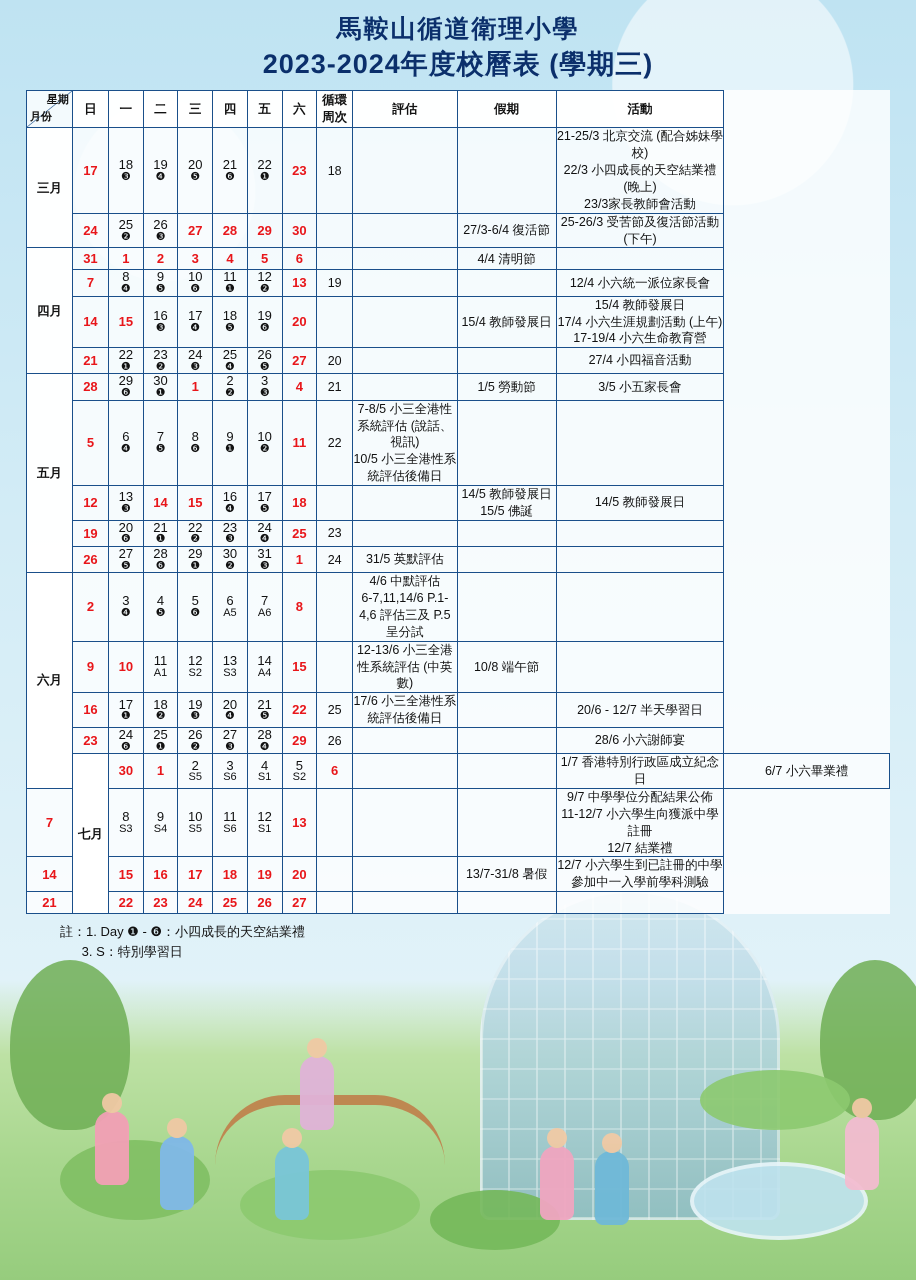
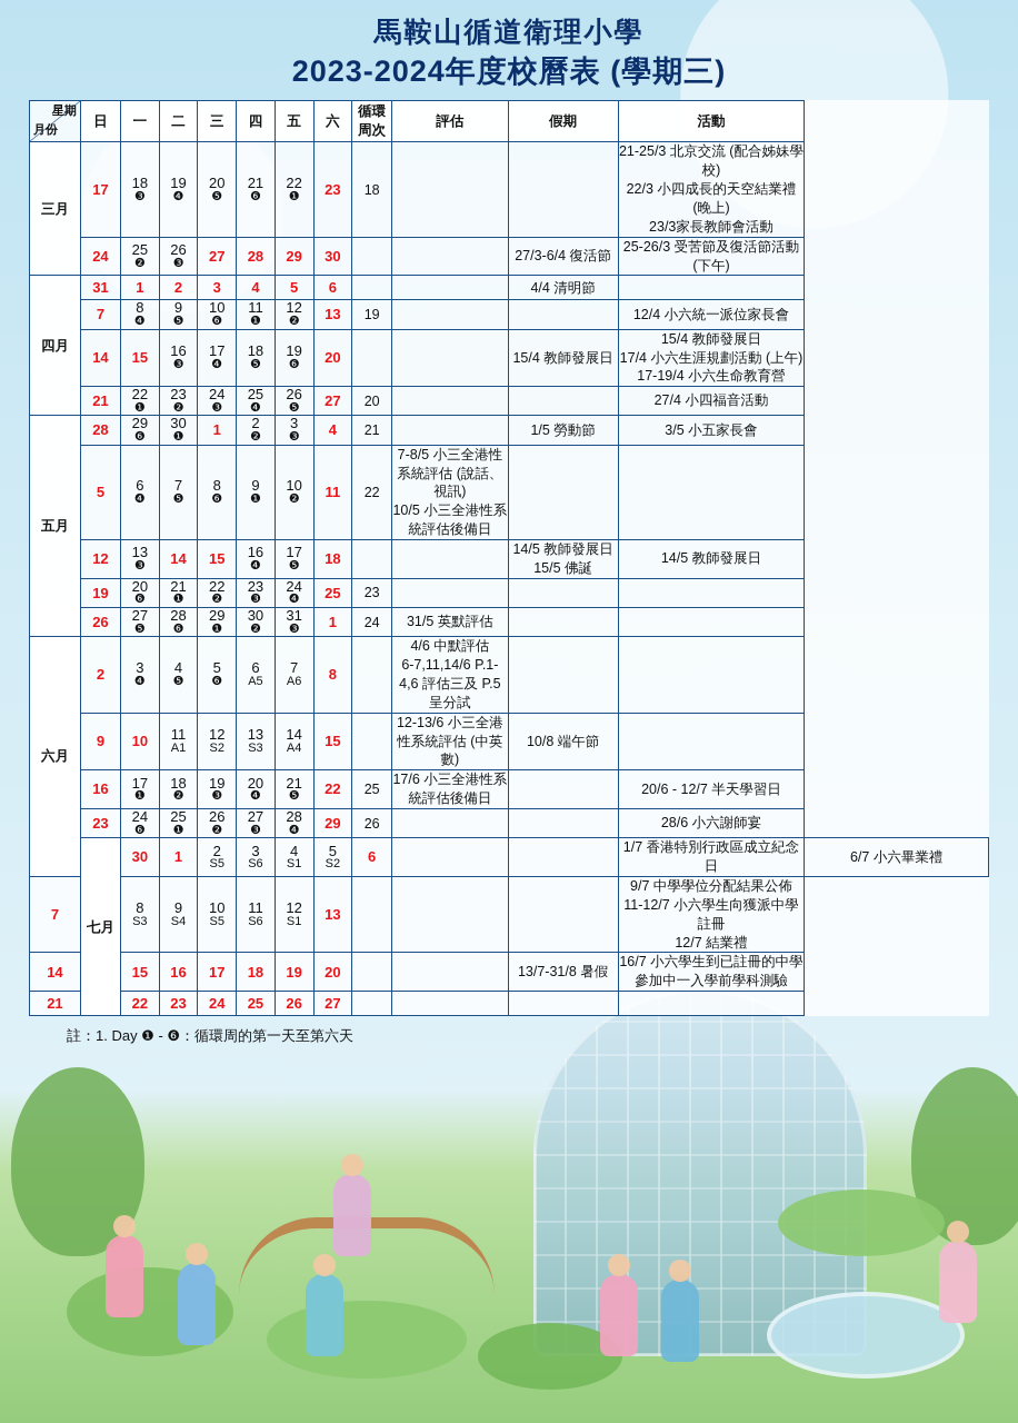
  馬鞍山循道衛理小學
  2023-2024年度校曆表 (學期三)
  星期 月份	日	一	二	三	四	五	六	循環 周次	評估	假期	活動
  三月	17	18❸	19❹	20❺	21❻	22❶	23	18			21-25/3 北京交流 (配合姊妹學校) 22/3 小四成長的天空結業禮 (晚上) 23/3家長教師會活動
  24	25❷	26❸	27	28	29	30			27/3-6/4 復活節	25-26/3 受苦節及復活節活動 (下午)
  四月	31	1	2	3	4	5	6			4/4 清明節
  7	8❹	9❺	10❻	11❶	12❷	13	19			12/4 小六統一派位家長會
  14	15	16❸	17❹	18❺	19❻	20			15/4 教師發展日	15/4 教師發展日 17/4 小六生涯規劃活動 (上午) 17-19/4 小六生命教育營
  21	22❶	23❷	24❸	25❹	26❺	27	20			27/4 小四福音活動
  五月	28	29❻	30❶	1	2❷	3❸	4	21		1/5 勞動節	3/5 小五家長會
  5	6❹	7❺	8❻	9❶	10❷	11	22	7-8/5 小三全港性系統評估 (說話、視訊) 10/5 小三全港性系統評估後備日
  12	13❸	14	15	16❹	17❺	18			14/5 教師發展日 15/5 佛誕	14/5 教師發展日
  19	20❻	21❶	22❷	23❸	24❹	25	23
  26	27❺	28❻	29❶	30❷	31❸	1	24	31/5 英默評估
  六月	2	3❹	4❺	5❻	6A5	7A6	8		4/6 中默評估 6-7,11,14/6 P.1-4,6 評估三及 P.5呈分試
  9	10	11A1	12S2	13S3	14A4	15		12-13/6 小三全港性系統評估 (中英數)	10/8 端午節
  16	17❶	18❷	19❸	20❹	21❺	22	25	17/6 小三全港性系統評估後備日		20/6 - 12/7 半天學習日
  23	24❻	25❶	26❷	27❸	28❹	29	26			28/6 小六謝師宴
  七月	30	1	2S5	3S6	4S1	5S2	6			1/7 香港特別行政區成立紀念日	6/7 小六畢業禮
  7	8S3	9S4	10S5	11S6	12S1	13				9/7 中學學位分配結果公佈 11-12/7 小六學生向獲派中學註冊 12/7 結業禮
- 14	15	16	17	18	19	20			13/7-31/8 暑假	12/7 小六學生到已註冊的中學參加中一入學前學科測驗
+ 14	15	16	17	18	19	20			13/7-31/8 暑假	16/7 小六學生到已註冊的中學參加中一入學前學科測驗
  21	22	23	24	25	26	27
- 註：1. Day ❶ - ❻：小四成長的天空結業禮
+ 註：1. Day ❶ - ❻：循環周的第一天至第六天
- 3. S：特別學習日
